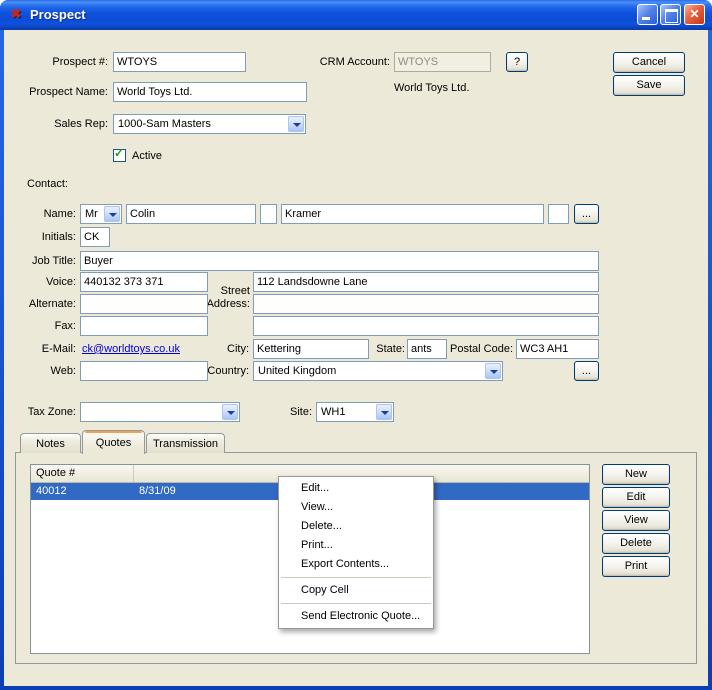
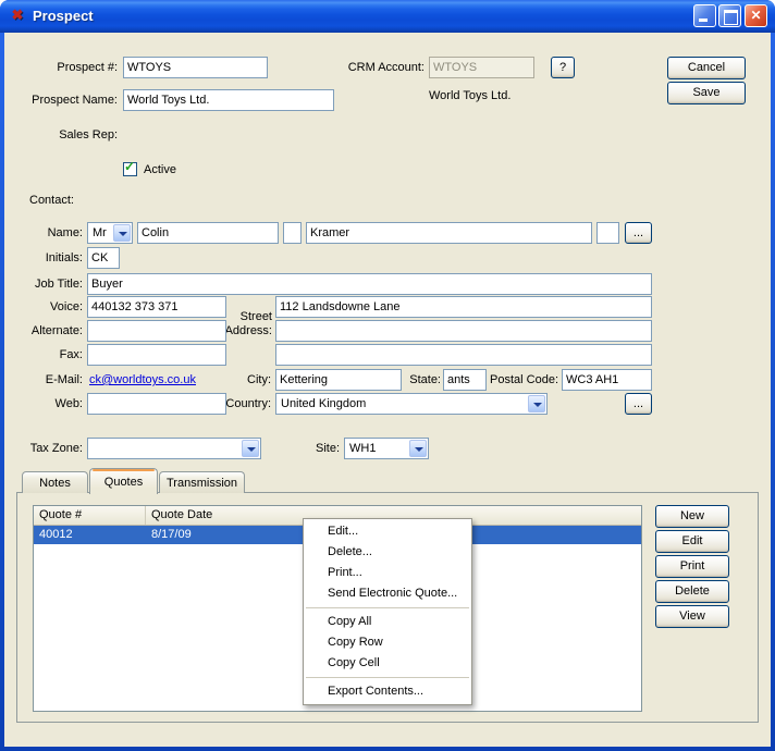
  ✖
  Prospect
  Prospect #:
  WTOYS
  CRM Account:
  WTOYS
  ?
  World Toys Ltd.
  Cancel
  Save
  Prospect Name:
  World Toys Ltd.
  Sales Rep:
- 1000-Sam Masters
  ✓
  Active
  Contact:
  Name:
  Mr
  Colin
  Kramer
  ...
  Initials:
  CK
  Job Title:
  Buyer
  Voice:
  440132 373 371
  Street Address:
  112 Landsdowne Lane
  Alternate:
  Fax:
  E-Mail:
  ck@worldtoys.co.uk
  City:
  Kettering
  State:
  ants
  Postal Code:
  WC3 AH1
  Web:
  Country:
  United Kingdom
  ...
  Tax Zone:
  Site:
  WH1
  Notes
  Quotes
  Transmission
  Quote #
+ Quote Date
  40012
- 8/31/09
+ 8/17/09
  New
  Edit
- View
+ Print
  Delete
- Print
+ View
  Edit...
- View...
  Delete...
  Print...
- Export Contents...
+ Send Electronic Quote...
+ Copy All
+ Copy Row
  Copy Cell
- Send Electronic Quote...
+ Export Contents...
